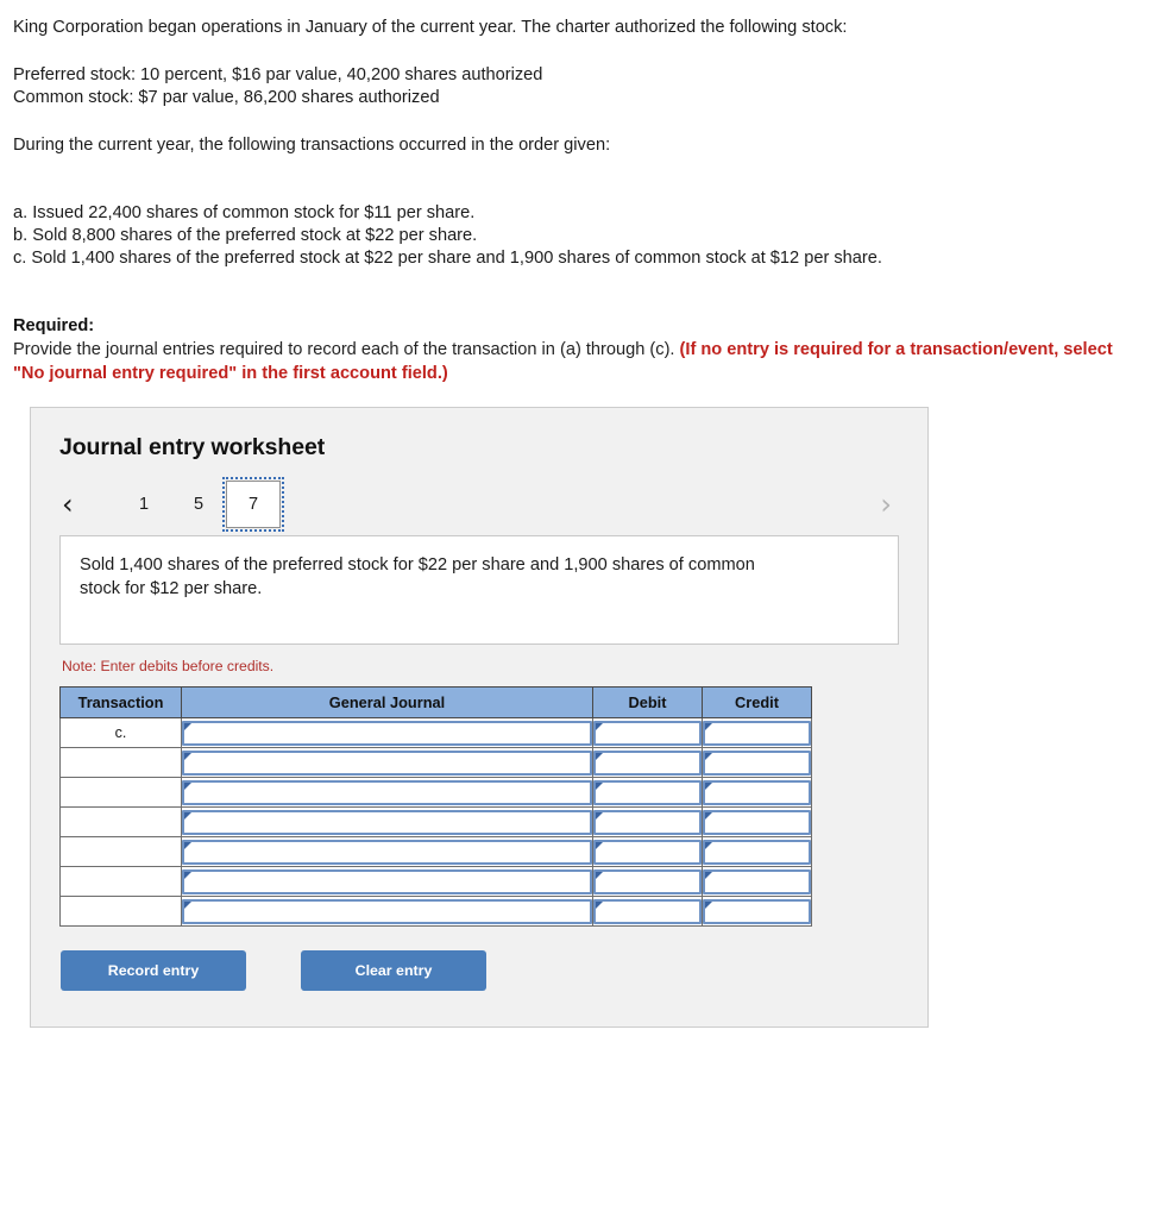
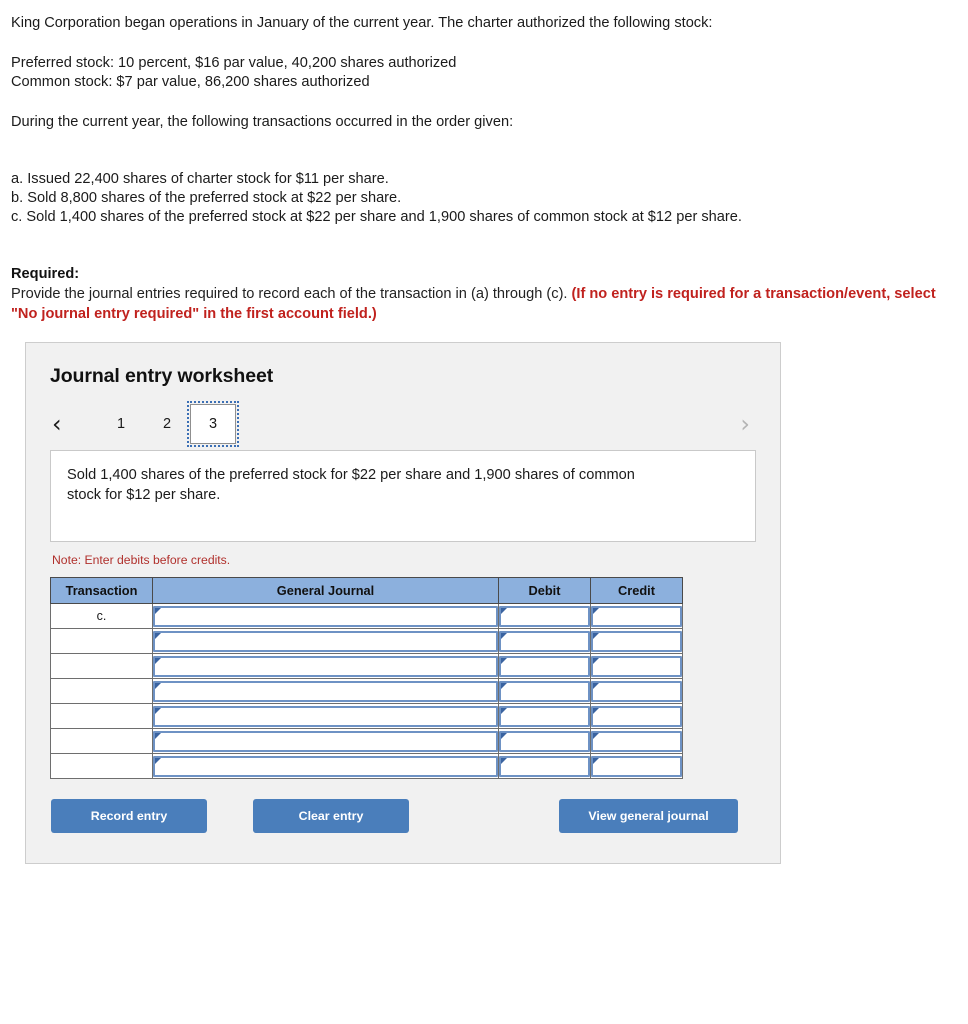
  King Corporation began operations in January of the current year. The charter authorized the following stock:
  Preferred stock: 10 percent, $16 par value, 40,200 shares authorized
  Common stock: $7 par value, 86,200 shares authorized
  During the current year, the following transactions occurred in the order given:
- a. Issued 22,400 shares of common stock for $11 per share.
+ a. Issued 22,400 shares of charter stock for $11 per share.
  b. Sold 8,800 shares of the preferred stock at $22 per share.
  c. Sold 1,400 shares of the preferred stock at $22 per share and 1,900 shares of common stock at $12 per share.
  Required:
  Provide the journal entries required to record each of the transaction in (a) through (c). (If no entry is required for a transaction/event, select "No journal entry required" in the first account field.)
  Journal entry worksheet
  ‹
  1
- 5
+ 2
- 7
+ 3
  ›
  Sold 1,400 shares of the preferred stock for $22 per share and 1,900 shares of common stock for $12 per share.
  Note: Enter debits before credits.
  Transaction	General Journal	Debit	Credit
  c.
  Record entry
  Clear entry
+ View general journal
